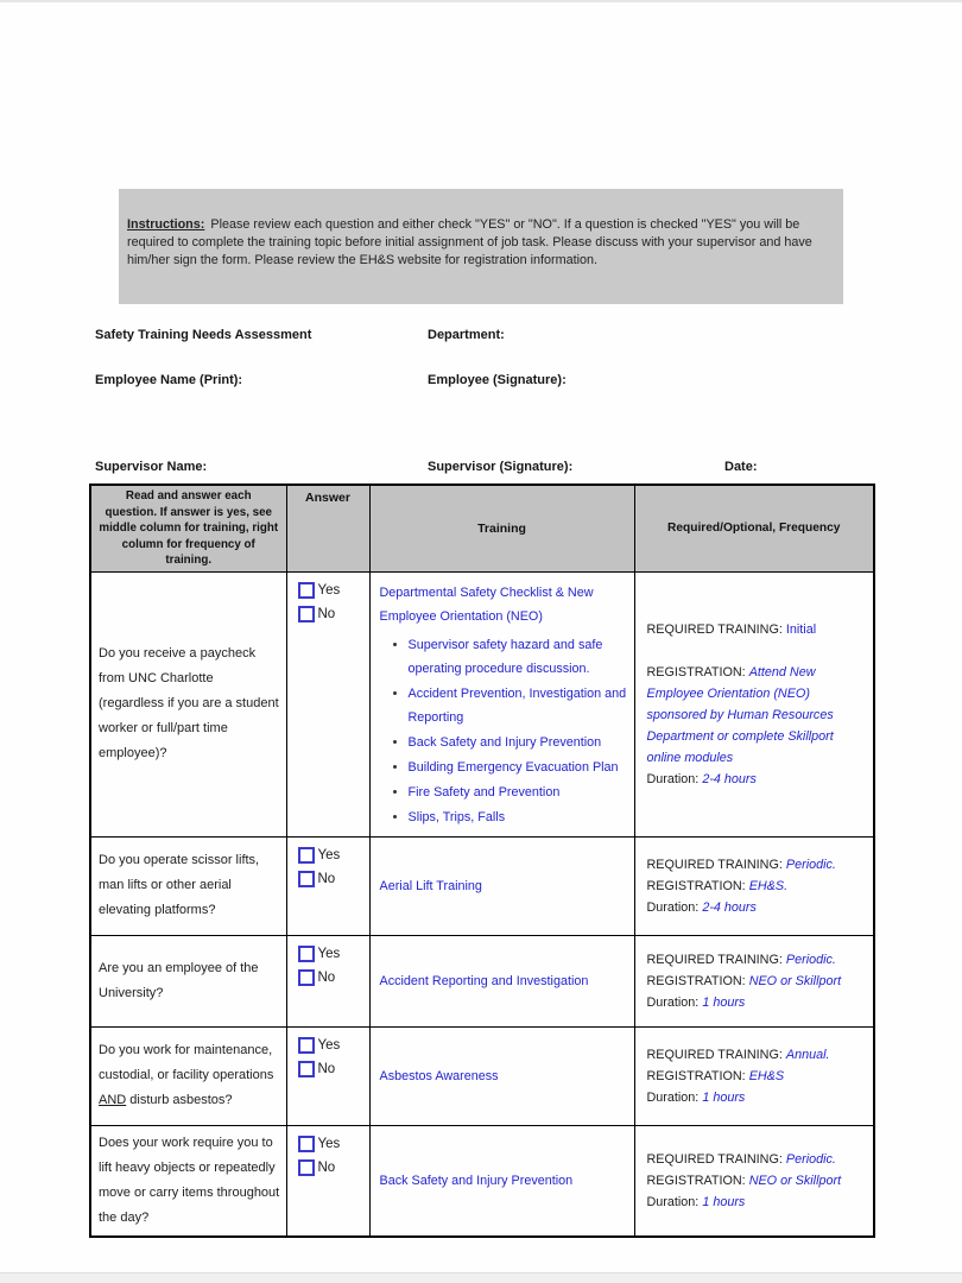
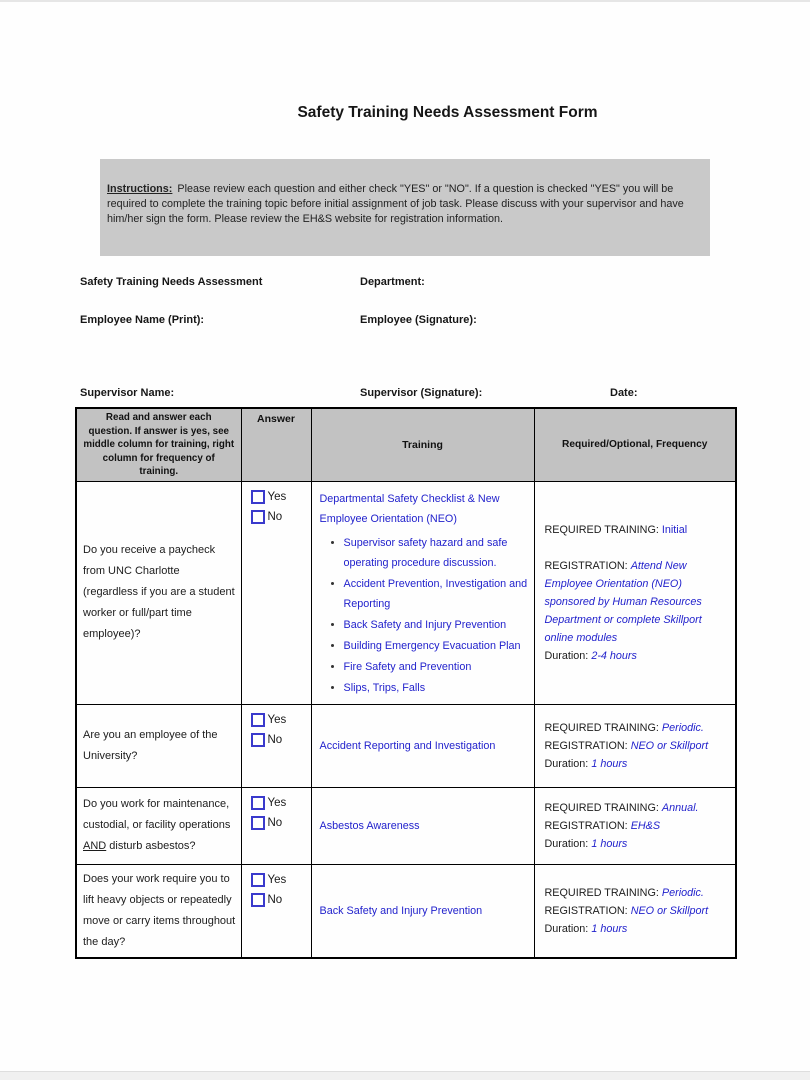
+ Safety Training Needs Assessment Form
  Instructions: Please review each question and either check "YES" or "NO". If a question is checked "YES" you will be required to complete the training topic before initial assignment of job task. Please discuss with your supervisor and have him/her sign the form. Please review the EH&S website for registration information.
  Safety Training Needs Assessment
  Department:
  Employee Name (Print):
  Employee (Signature):
  Supervisor Name:
  Supervisor (Signature):
  Date:
  Read and answer each question. If answer is yes, see middle column for training, right column for frequency of training.	Answer	Training	Required/Optional, Frequency
  Do you receive a paycheck from UNC Charlotte (regardless if you are a student worker or full/part time employee)?	Yes No	Departmental Safety Checklist & New Employee Orientation (NEO) Supervisor safety hazard and safe operating procedure discussion.Accident Prevention, Investigation and ReportingBack Safety and Injury PreventionBuilding Emergency Evacuation PlanFire Safety and PreventionSlips, Trips, Falls	REQUIRED TRAINING: InitialREGISTRATION: Attend New Employee Orientation (NEO) sponsored by Human Resources Department or complete Skillport online modulesDuration: 2-4 hours
- Do you operate scissor lifts, man lifts or other aerial elevating platforms?	Yes No	Aerial Lift Training	REQUIRED TRAINING: Periodic.REGISTRATION: EH&S.Duration: 2-4 hours
  Are you an employee of the University?	Yes No	Accident Reporting and Investigation	REQUIRED TRAINING: Periodic.REGISTRATION: NEO or SkillportDuration: 1 hours
  Do you work for maintenance, custodial, or facility operations AND disturb asbestos?	Yes No	Asbestos Awareness	REQUIRED TRAINING: Annual.REGISTRATION: EH&SDuration: 1 hours
  Does your work require you to lift heavy objects or repeatedly move or carry items throughout the day?	Yes No	Back Safety and Injury Prevention	REQUIRED TRAINING: Periodic.REGISTRATION: NEO or SkillportDuration: 1 hours
